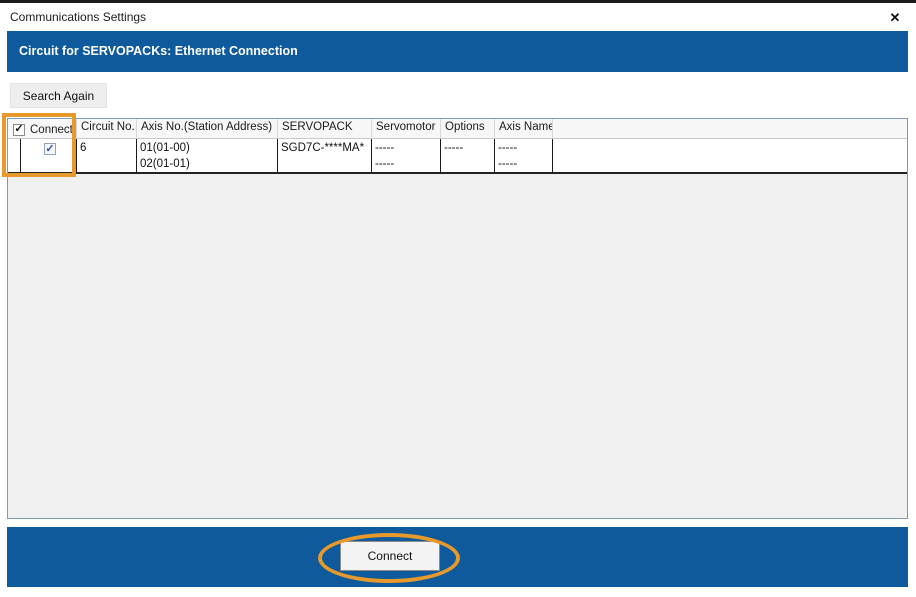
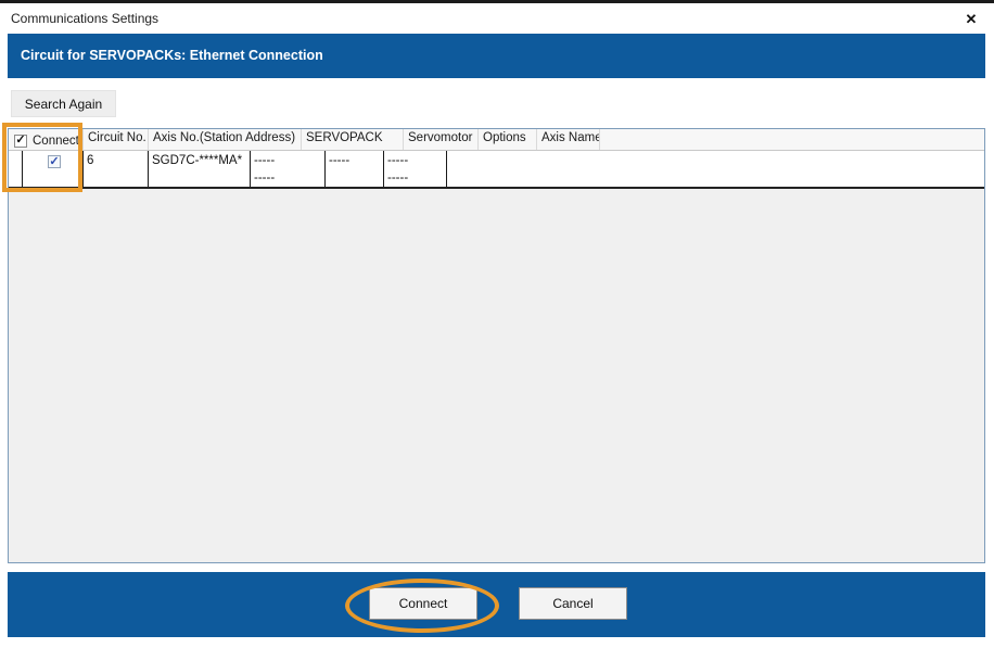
  Communications Settings
  ✕
  Circuit for SERVOPACKs: Ethernet Connection
  Search Again
  ✓
  Connect
  Circuit No.
  Axis No.(Station Address)
  SERVOPACK
  Servomotor
  Options
  Axis Name
  ✓
  6
- 01(01-00)
- 02(01-01)
  SGD7C-****MA*
  -----
  -----
  -----
  -----
  -----
  Connect
+ Cancel
